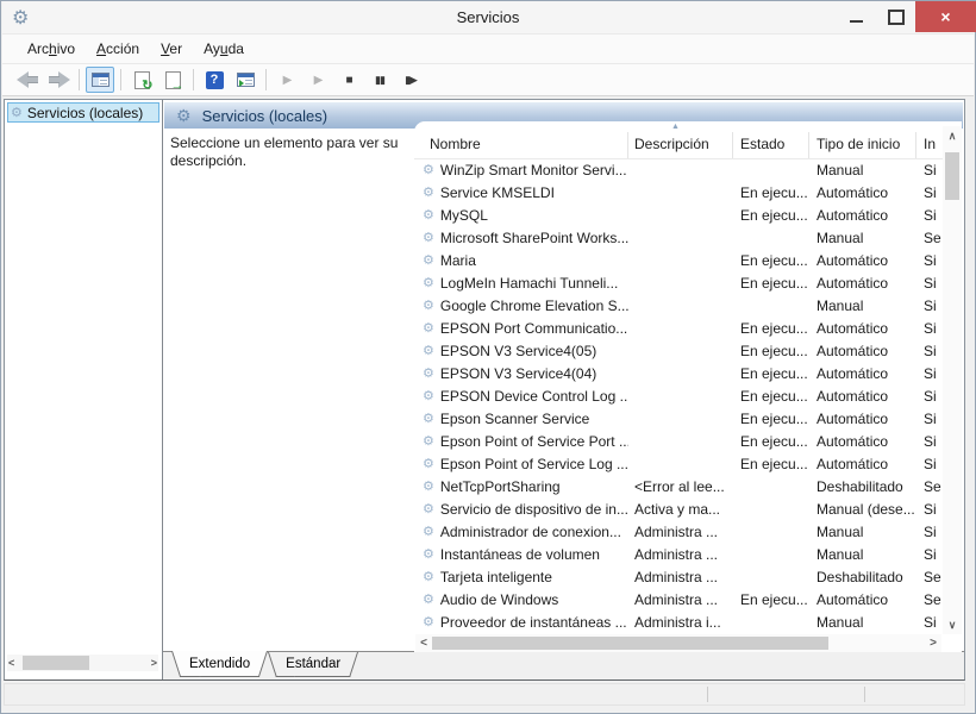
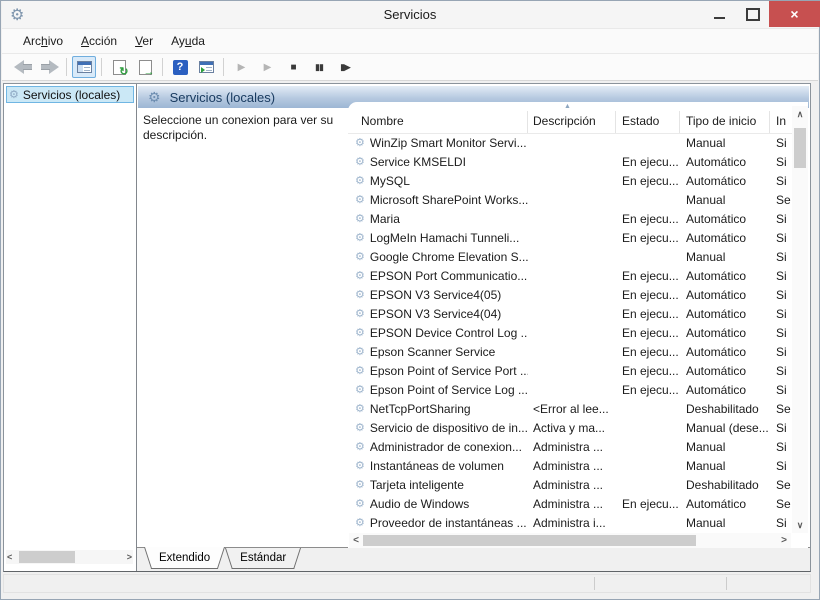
  ⚙
  Servicios
  ×
  Archivo
  Acción
  Ver
  Ayuda
  ↻
  →
  ?
  ▶
  ▶
  ■
  ▮▮
  ▮▶
  ⚙
  Servicios (locales)
  <
  >
  ⚙
  Servicios (locales)
- Seleccione un elemento para ver su descripción.
+ Seleccione un conexion para ver su descripción.
  Nombre
  Descripción
  Estado
  Tipo de inicio
  In
  ⚙
  WinZip Smart Monitor Servi...
  Manual
  Si
  ⚙
  Service KMSELDI
  En ejecu...
  Automático
  Si
  ⚙
  MySQL
  En ejecu...
  Automático
  Si
  ⚙
  Microsoft SharePoint Works...
  Manual
  Se
  ⚙
  Maria
  En ejecu...
  Automático
  Si
  ⚙
  LogMeIn Hamachi Tunneli...
  En ejecu...
  Automático
  Si
  ⚙
  Google Chrome Elevation S...
  Manual
  Si
  ⚙
  EPSON Port Communicatio...
  En ejecu...
  Automático
  Si
  ⚙
  EPSON V3 Service4(05)
  En ejecu...
  Automático
  Si
  ⚙
  EPSON V3 Service4(04)
  En ejecu...
  Automático
  Si
  ⚙
  EPSON Device Control Log ..
  En ejecu...
  Automático
  Si
  ⚙
  Epson Scanner Service
  En ejecu...
  Automático
  Si
  ⚙
  Epson Point of Service Port ..
  En ejecu...
  Automático
  Si
  ⚙
  Epson Point of Service Log ...
  En ejecu...
  Automático
  Si
  ⚙
  NetTcpPortSharing
  <Error al lee...
  Deshabilitado
  Se
  ⚙
  Servicio de dispositivo de in...
  Activa y ma...
  Manual (dese...
  Si
  ⚙
  Administrador de conexion...
  Administra ...
  Manual
  Si
  ⚙
  Instantáneas de volumen
  Administra ...
  Manual
  Si
  ⚙
  Tarjeta inteligente
  Administra ...
  Deshabilitado
  Se
  ⚙
  Audio de Windows
  Administra ...
  En ejecu...
  Automático
  Se
  ⚙
  Proveedor de instantáneas ...
  Administra i...
  Manual
  Si
  ∧
  ∨
  <
  >
  Extendido
  Estándar
